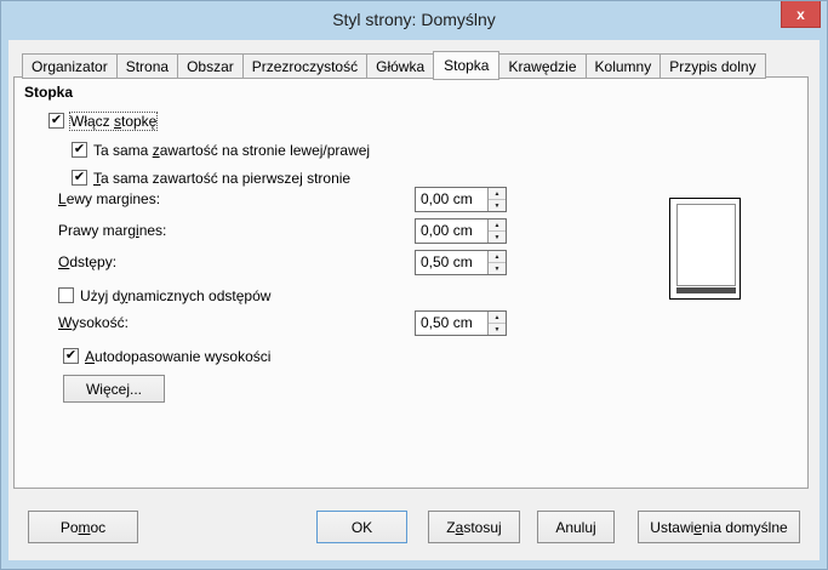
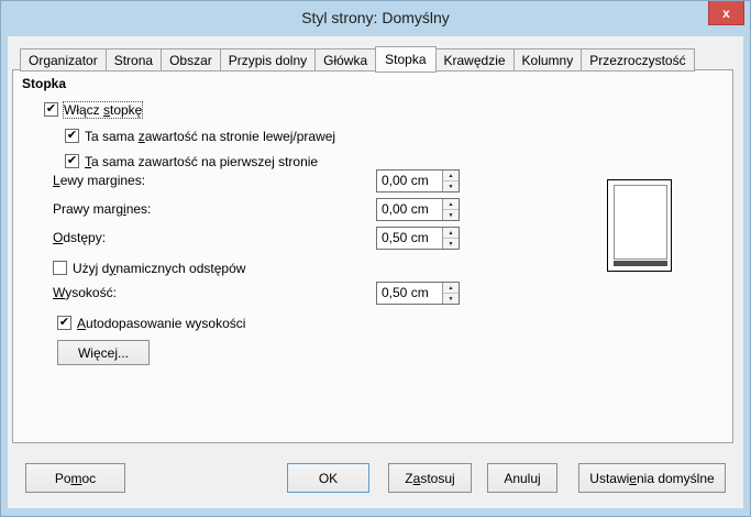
  Styl strony: Domyślny
  x
  Organizator
  Strona
  Obszar
- Przezroczystość
+ Przypis dolny
  Główka
  Stopka
  Krawędzie
  Kolumny
- Przypis dolny
+ Przezroczystość
  Stopka
  ✔
  Włącz stopkę
  ✔
  Ta sama zawartość na stronie lewej/prawej
  ✔
  Ta sama zawartość na pierwszej stronie
  Lewy margines:
  0,00 cm
  Prawy margines:
  0,00 cm
  Odstępy:
  0,50 cm
  Użyj dynamicznych odstępów
  Wysokość:
  0,50 cm
  ✔
  Autodopasowanie wysokości
  Więcej...
  Pomoc
  OK
  Zastosuj
  Anuluj
  Ustawienia domyślne
